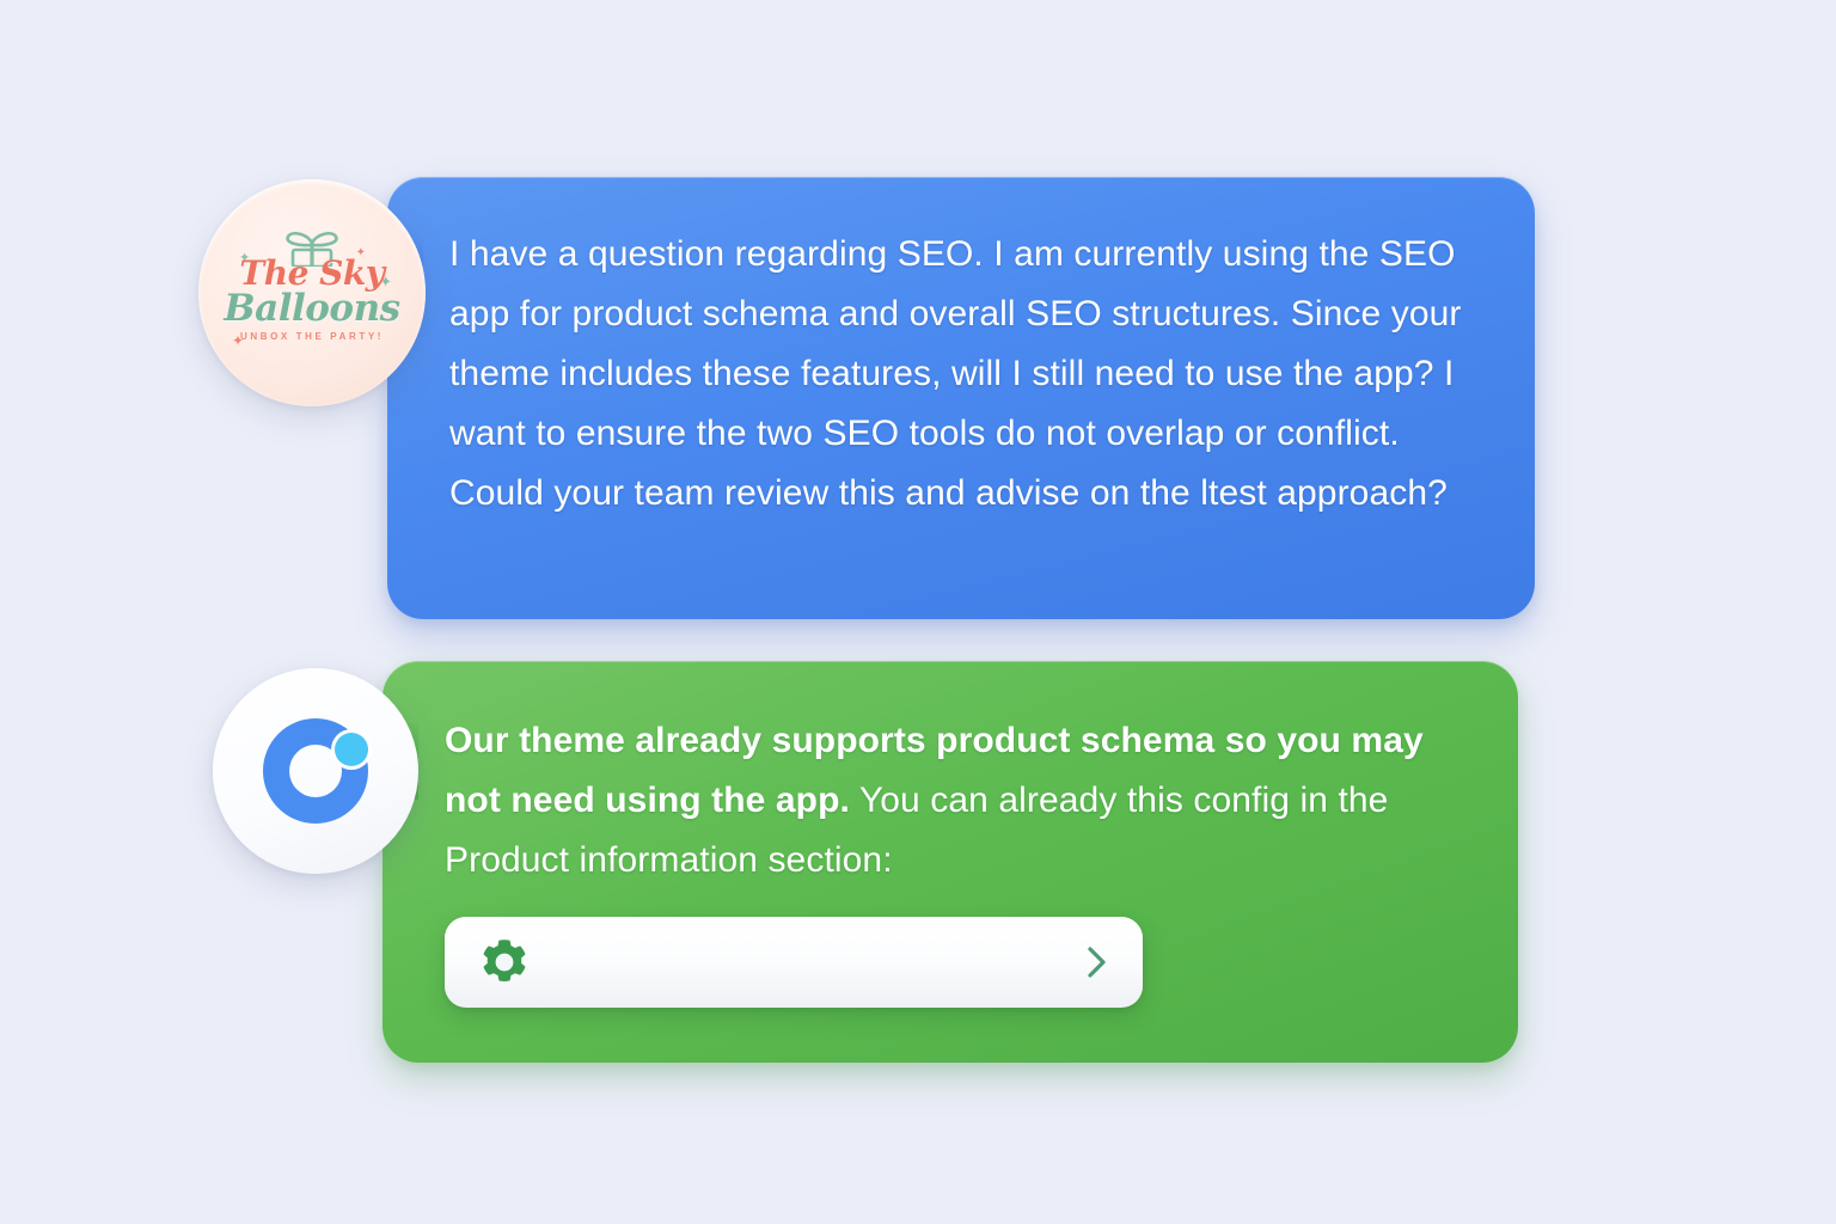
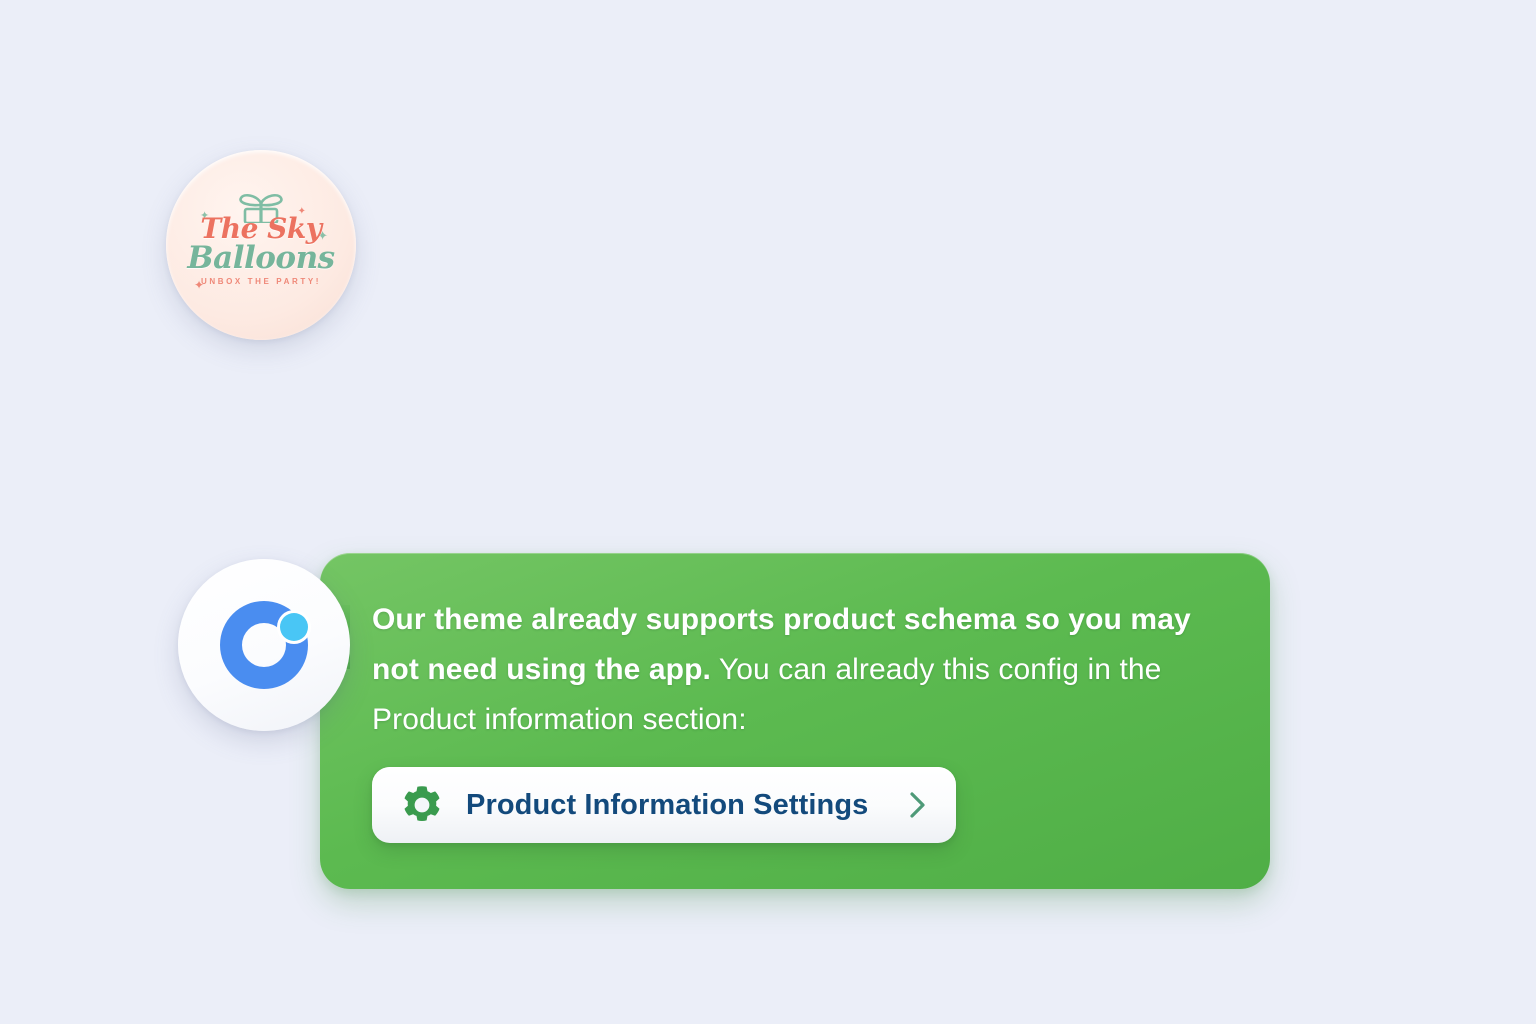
  ✦
  ✦
  ✦
  ✦
  The Sky
  Balloons
  UNBOX THE PARTY!
- I have a question regarding SEO. I am currently using the SEO app for product schema and overall SEO structures. Since your theme includes these features, will I still need to use the app? I want to ensure the two SEO tools do not overlap or conflict. Could your team review this and advise on the ltest approach?
  Our theme already supports product schema so you may not need using the app. You can already this config in the Product information section:
+ Product Information Settings
